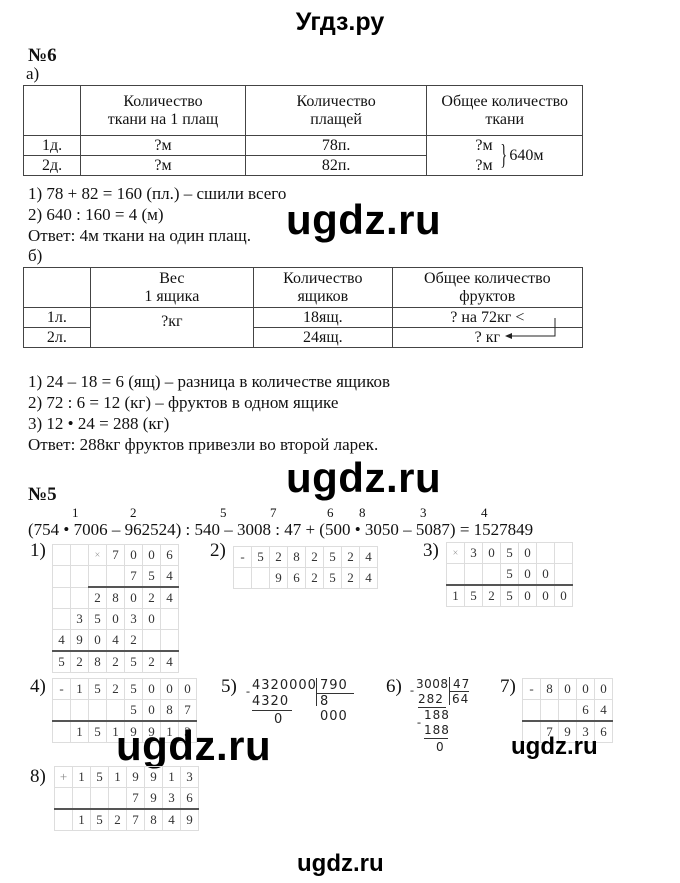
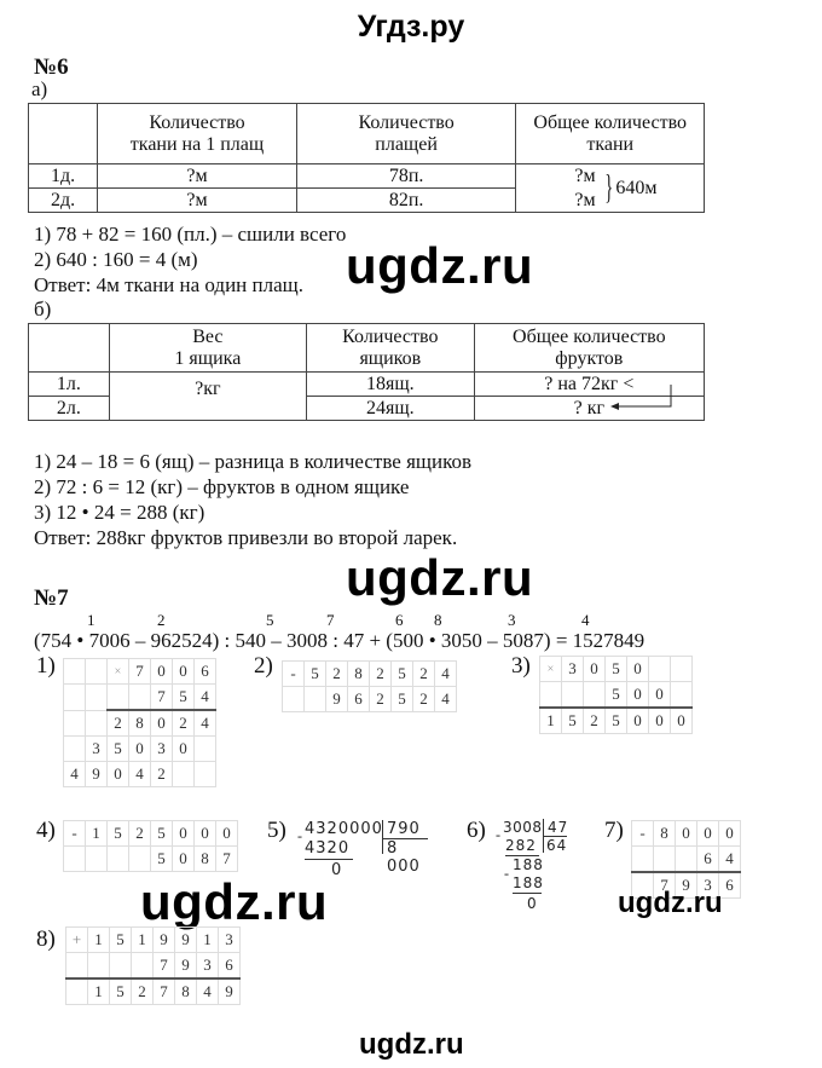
  Угдз.ру
  №6
  а)
  	Количествоткани на 1 плащ	Количествоплащей	Общее количествоткани
  1д.	?м	78п.	?м ?м } 640м
  2д.	?м	82п.
  1) 78 + 82 = 160 (пл.) – сшили всего
  2) 640 : 160 = 4 (м)
  Ответ: 4м ткани на один плащ.
  ugdz.ru
  б)
  	Вес1 ящика	Количествоящиков	Общее количествофруктов
  1л.	?кг	18ящ.	? на 72кг <
  2л.	24ящ.	? кг
  1) 24 – 18 = 6 (ящ) – разница в количестве ящиков
  2) 72 : 6 = 12 (кг) – фруктов в одном ящике
  3) 12 • 24 = 288 (кг)
  Ответ: 288кг фруктов привезли во второй ларек.
  ugdz.ru
- №5
+ №7
  1
  2
  5
  7
  6
  8
  3
  4
  (754 • 7006 – 962524) : 540 – 3008 : 47 + (500 • 3050 – 5087) = 1527849
  1)
  		×	7	0	0	6
  				7	5	4
  		2	8	0	2	4
  	3	5	0	3	0
  4	9	0	4	2
- 5	2	8	2	5	2	4
  2)
  -	5	2	8	2	5	2	4
  		9	6	2	5	2	4
  3)
  ×	3	0	5	0
  			5	0	0
  1	5	2	5	0	0	0
  4)
  -	1	5	2	5	0	0	0
  				5	0	8	7
- 	1	5	1	9	9	1	3
  5)
  4320000
  790
  8 000
  4320
  -
  0
  6)
  3008
  47
  64
  282
  -
  188
  188
  -
  0
  7)
  -	8	0	0	0
  			6	4
  	7	9	3	6
  ugdz.ru
  ugdz.ru
  8)
  +	1	5	1	9	9	1	3
  				7	9	3	6
  	1	5	2	7	8	4	9
  ugdz.ru
